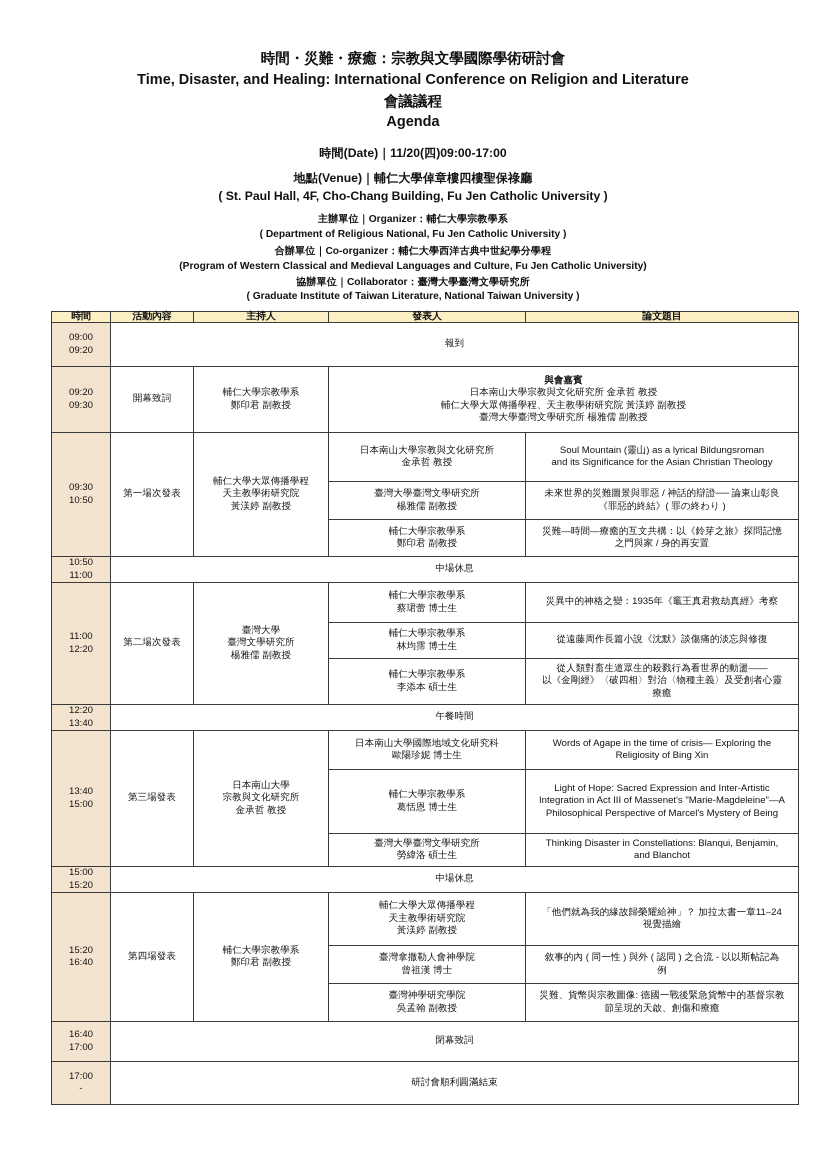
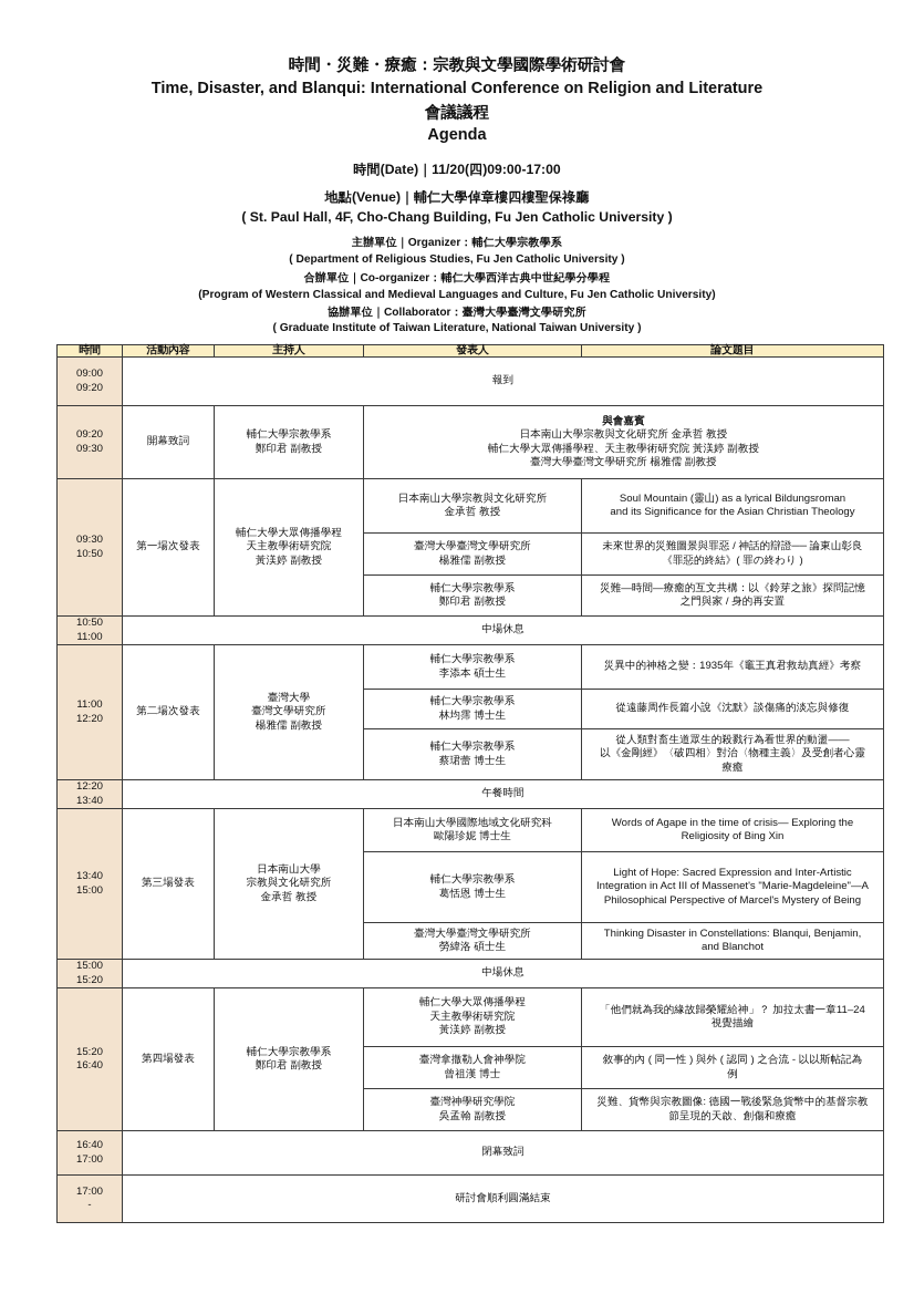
  時間・災難・療癒：宗教與文學國際學術研討會
- Time, Disaster, and Healing: International Conference on Religion and Literature
+ Time, Disaster, and Blanqui: International Conference on Religion and Literature
  會議議程
  Agenda
  時間(Date)｜11/20(四)09:00-17:00
  地點(Venue)｜輔仁大學倬章樓四樓聖保祿廳
  ( St. Paul Hall, 4F, Cho-Chang Building, Fu Jen Catholic University )
  主辦單位｜Organizer：輔仁大學宗教學系
- ( Department of Religious National, Fu Jen Catholic University )
+ ( Department of Religious Studies, Fu Jen Catholic University )
  合辦單位｜Co-organizer：輔仁大學西洋古典中世紀學分學程
  (Program of Western Classical and Medieval Languages and Culture, Fu Jen Catholic University)
  協辦單位｜Collaborator：臺灣大學臺灣文學研究所
  ( Graduate Institute of Taiwan Literature, National Taiwan University )
  時間	活動內容	主持人	發表人	論文題目
  09:00 09:20	報到
  09:20 09:30	開幕致詞	輔仁大學宗教學系 鄭印君 副教授	與會嘉賓 日本南山大學宗教與文化研究所 金承哲 教授 輔仁大學大眾傳播學程、天主教學術研究院 黃渼婷 副教授 臺灣大學臺灣文學研究所 楊雅儒 副教授
  09:30 10:50	第一場次發表	輔仁大學大眾傳播學程 天主教學術研究院 黃渼婷 副教授	日本南山大學宗教與文化研究所 金承哲 教授	Soul Mountain (靈山) as a lyrical Bildungsroman and its Significance for the Asian Christian Theology
  臺灣大學臺灣文學研究所 楊雅儒 副教授	未來世界的災難圖景與罪惡 / 神話的辯證── 論東山彰良 《罪惡的終結》( 罪の終わり )
  輔仁大學宗教學系 鄭印君 副教授	災難—時間—療癒的互文共構：以《鈴芽之旅》探問記憶 之門與家 / 身的再安置
  10:50 11:00	中場休息
- 11:00 12:20	第二場次發表	臺灣大學 臺灣文學研究所 楊雅儒 副教授	輔仁大學宗教學系 蔡珺蕾 博士生	災異中的神格之變：1935年《竈王真君救劫真經》考察
+ 11:00 12:20	第二場次發表	臺灣大學 臺灣文學研究所 楊雅儒 副教授	輔仁大學宗教學系 李添本 碩士生	災異中的神格之變：1935年《竈王真君救劫真經》考察
  輔仁大學宗教學系 林均霈 博士生	從遠藤周作長篇小說《沈默》談傷痛的淡忘與修復
- 輔仁大學宗教學系 李添本 碩士生	從人類對畜生道眾生的殺戮行為看世界的動盪—— 以《金剛經》〈破四相〉對治〈物種主義〉及受創者心靈 療癒
+ 輔仁大學宗教學系 蔡珺蕾 博士生	從人類對畜生道眾生的殺戮行為看世界的動盪—— 以《金剛經》〈破四相〉對治〈物種主義〉及受創者心靈 療癒
  12:20 13:40	午餐時間
  13:40 15:00	第三場發表	日本南山大學 宗教與文化研究所 金承哲 教授	日本南山大學國際地域文化研究科 歐陽珍妮 博士生	Words of Agape in the time of crisis— Exploring the Religiosity of Bing Xin
  輔仁大學宗教學系 葛恬恩 博士生	Light of Hope: Sacred Expression and Inter-Artistic Integration in Act III of Massenet's "Marie-Magdeleine"—A Philosophical Perspective of Marcel's Mystery of Being
  臺灣大學臺灣文學研究所 勞緯洛 碩士生	Thinking Disaster in Constellations: Blanqui, Benjamin, and Blanchot
  15:00 15:20	中場休息
  15:20 16:40	第四場發表	輔仁大學宗教學系 鄭印君 副教授	輔仁大學大眾傳播學程 天主教學術研究院 黃渼婷 副教授	「他們就為我的緣故歸榮耀給神」？ 加拉太書一章11–24 視覺描繪
  臺灣拿撒勒人會神學院 曾祖漢 博士	敘事的內 ( 同一性 ) 與外 ( 認同 ) 之合流 - 以以斯帖記為 例
  臺灣神學研究學院 吳孟翰 副教授	災難、貨幣與宗教圖像: 德國一戰後緊急貨幣中的基督宗教 節呈現的天啟、創傷和療癒
  16:40 17:00	閉幕致詞
  17:00 -	研討會順利圓滿結束
